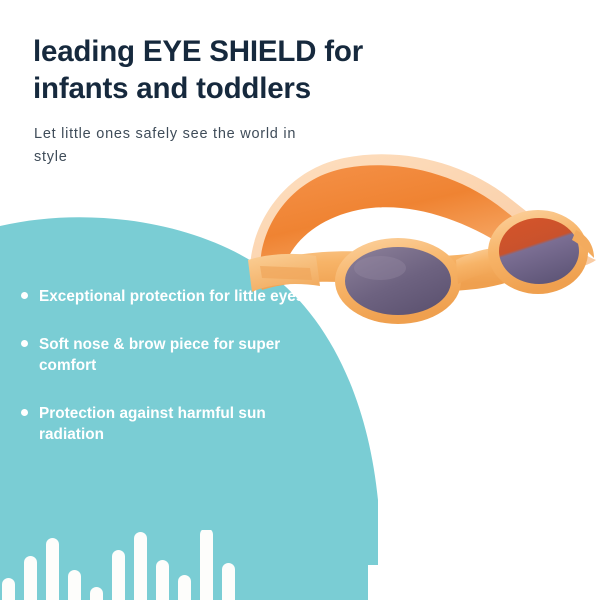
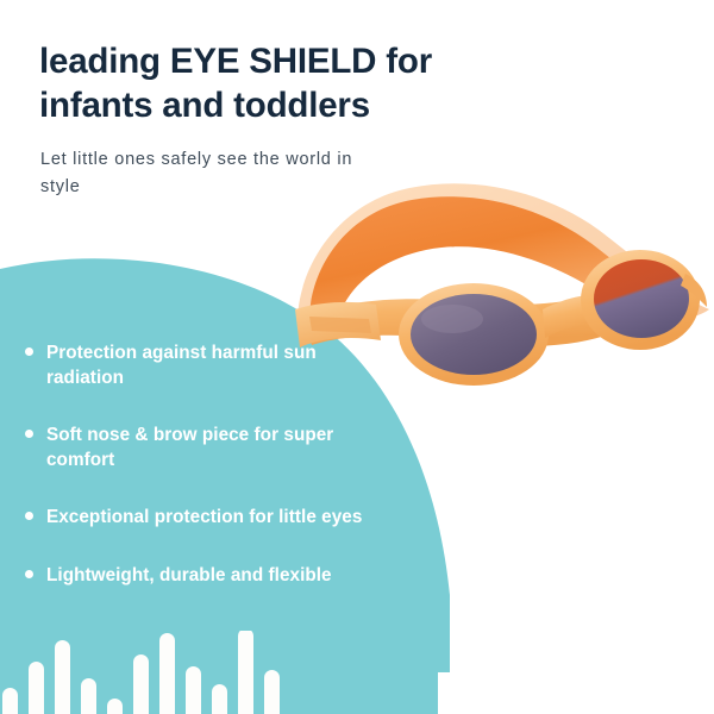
  leading EYE SHIELD for infants and toddlers
  Let little ones safely see the world in style
- Exceptional protection for little eyes
+ Protection against harmful sun radiation
  Soft nose & brow piece for super comfort
- Protection against harmful sun radiation
+ Exceptional protection for little eyes
+ Lightweight, durable and flexible
